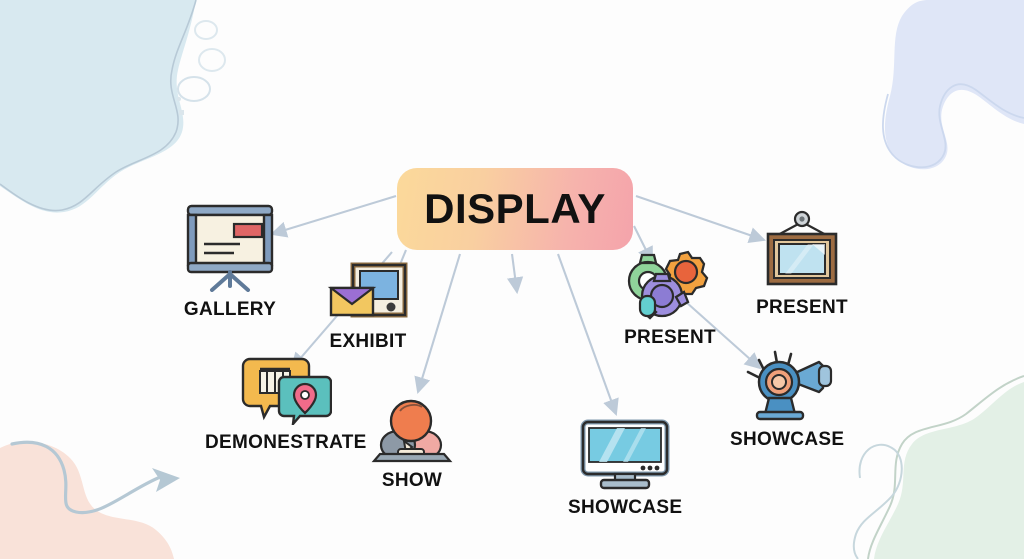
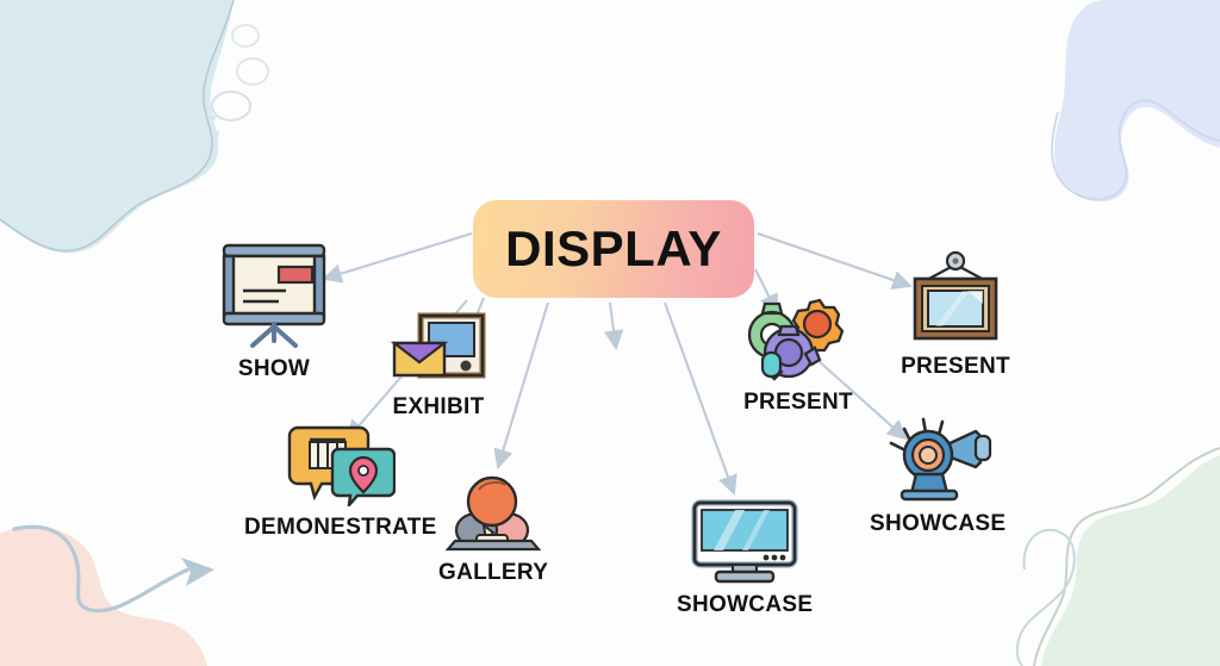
  DISPLAY
- GALLERY
+ SHOW
  EXHIBIT
  DEMONESTRATE
- SHOW
+ GALLERY
  PRESENT
  SHOWCASE
  PRESENT
  SHOWCASE
